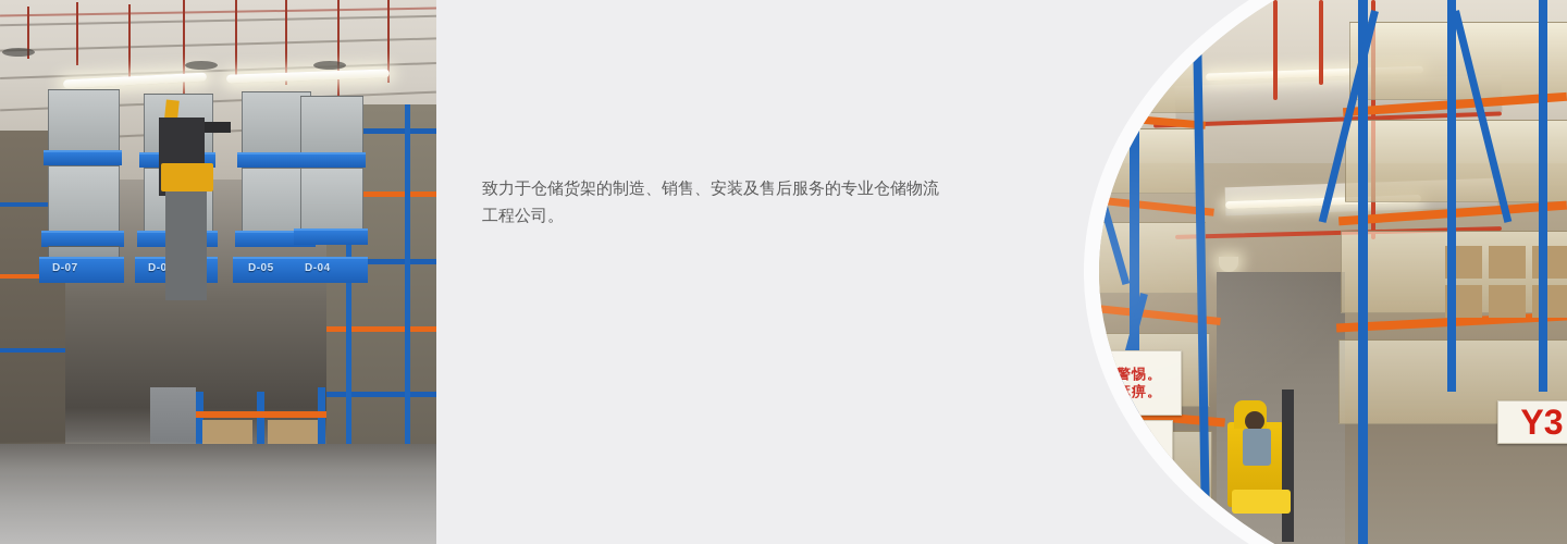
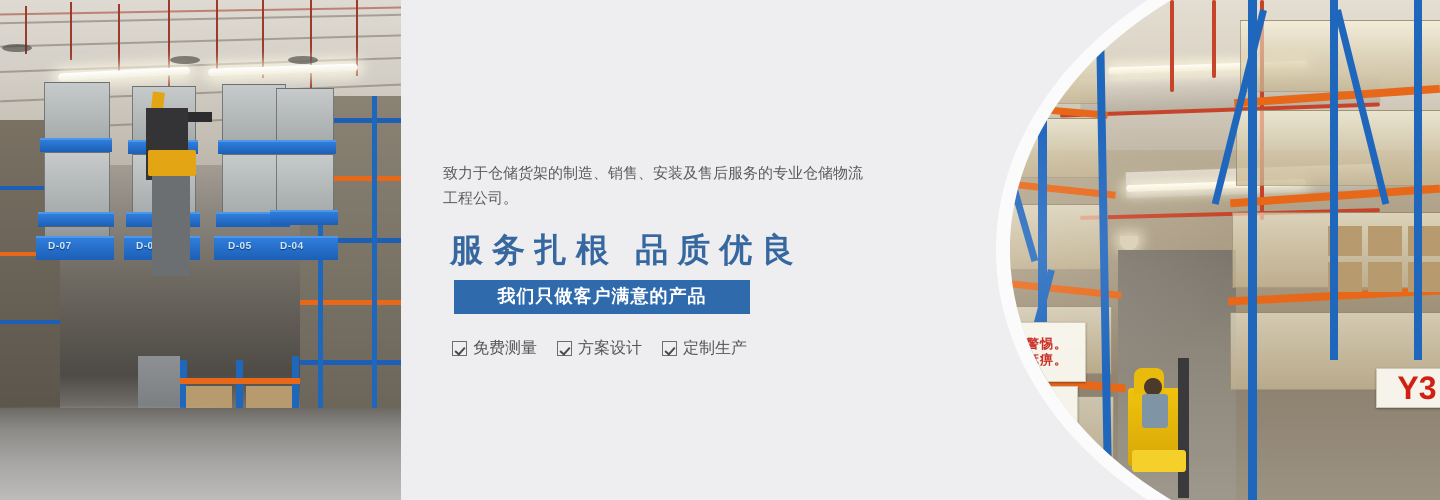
  D-07
  D-0
  D-05
  D-04
  致力于仓储货架的制造、销售、安装及售后服务的专业仓储物流工程公司。
+ 服务扎根 品质优良
+ 我们只做客户满意的产品
+ 免费测量
+ 方案设计
+ 定制生产
